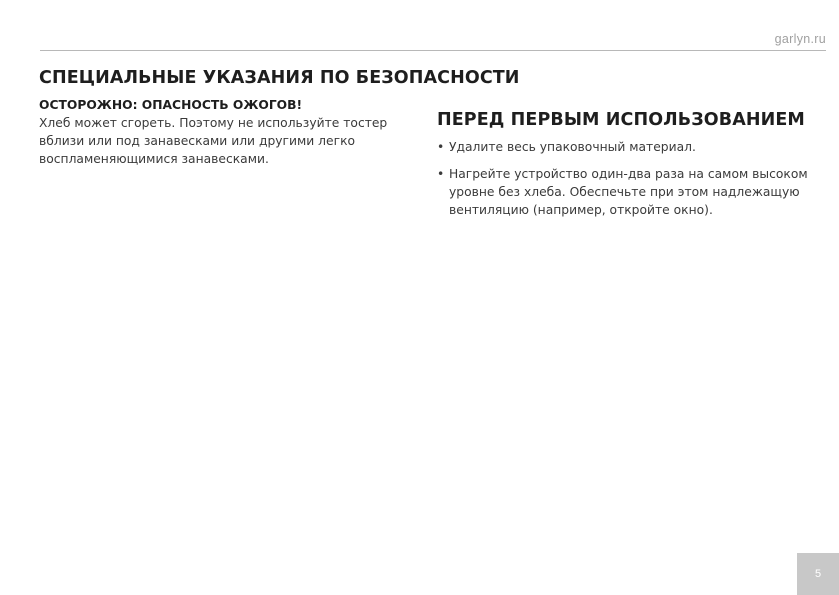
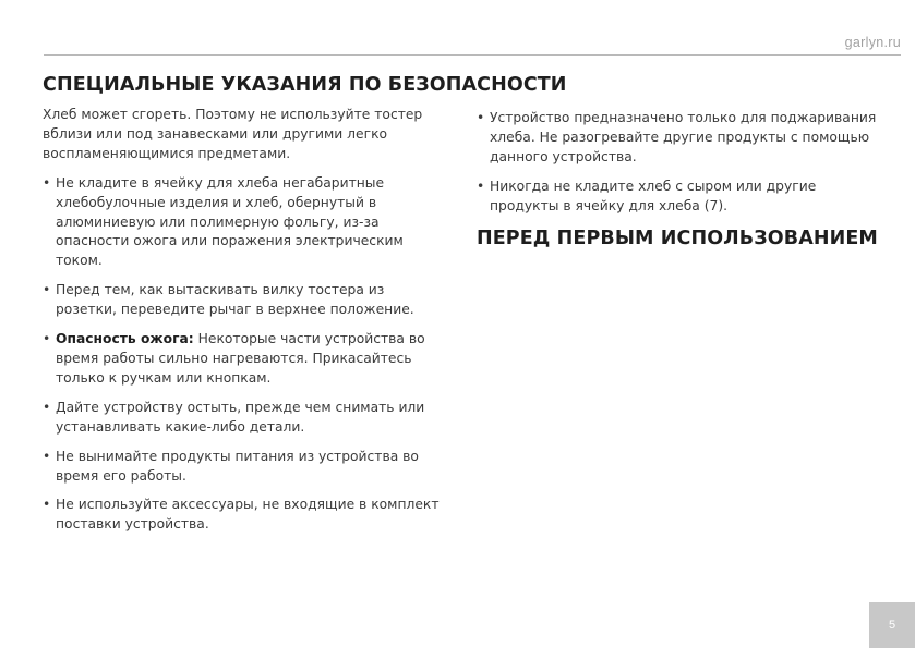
  garlyn.ru
  СПЕЦИАЛЬНЫЕ УКАЗАНИЯ ПО БЕЗОПАСНОСТИ
- ОСТОРОЖНО: ОПАСНОСТЬ ОЖОГОВ!
- Хлеб может сгореть. Поэтому не используйте тостер вблизи или под занавесками или другими легко воспламеняющимися занавесками.
+ Хлеб может сгореть. Поэтому не используйте тостер вблизи или под занавесками или другими легко воспламеняющимися предметами.
+ Не кладите в ячейку для хлеба негабаритные хлебобулочные изделия и хлеб, обернутый в алюминиевую или полимерную фольгу, из-за опасности ожога или поражения электрическим током.
+ Перед тем, как вытаскивать вилку тостера из розетки, переведите рычаг в верхнее положение.
+ Опасность ожога: Некоторые части устройства во время работы сильно нагреваются. Прикасайтесь только к ручкам или кнопкам.
+ Дайте устройству остыть, прежде чем снимать или устанавливать какие-либо детали.
+ Не вынимайте продукты питания из устройства во время его работы.
+ Не используйте аксессуары, не входящие в комплект поставки устройства.
+ Устройство предназначено только для поджаривания хлеба. Не разогревайте другие продукты с помощью данного устройства.
+ Никогда не кладите хлеб с сыром или другие продукты в ячейку для хлеба (7).
  ПЕРЕД ПЕРВЫМ ИСПОЛЬЗОВАНИЕМ
- Удалите весь упаковочный материал.
- Нагрейте устройство один-два раза на самом высоком уровне без хлеба. Обеспечьте при этом надлежащую вентиляцию (например, откройте окно).
  5
